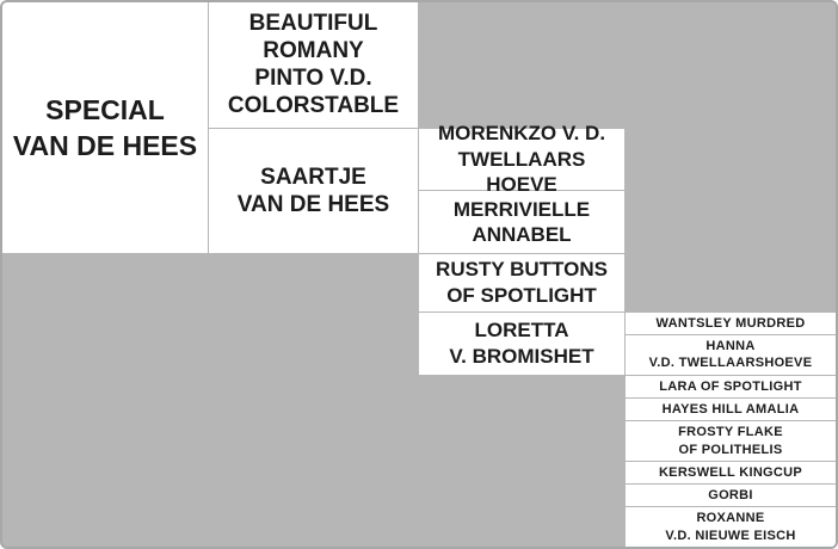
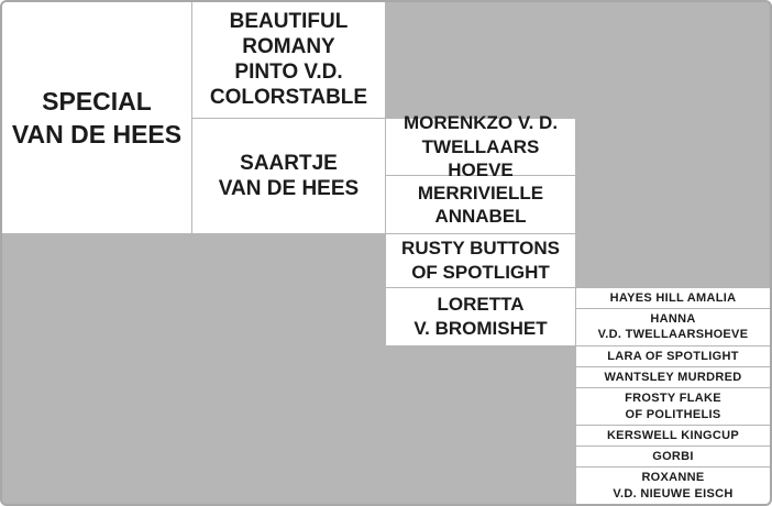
  SPECIAL
  VAN DE HEES
  BEAUTIFUL
  ROMANY
  PINTO V.D.
  COLORSTABLE
  SAARTJE
  VAN DE HEES
  MORENKZO V. D.
  TWELLAARS HOEVE
  MERRIVIELLE
  ANNABEL
  RUSTY BUTTONS
  OF SPOTLIGHT
  LORETTA
  V. BROMISHET
- WANTSLEY MURDRED
+ HAYES HILL AMALIA
  HANNA
  V.D. TWELLAARSHOEVE
  LARA OF SPOTLIGHT
- HAYES HILL AMALIA
+ WANTSLEY MURDRED
  FROSTY FLAKE
  OF POLITHELIS
  KERSWELL KINGCUP
  GORBI
  ROXANNE
  V.D. NIEUWE EISCH
